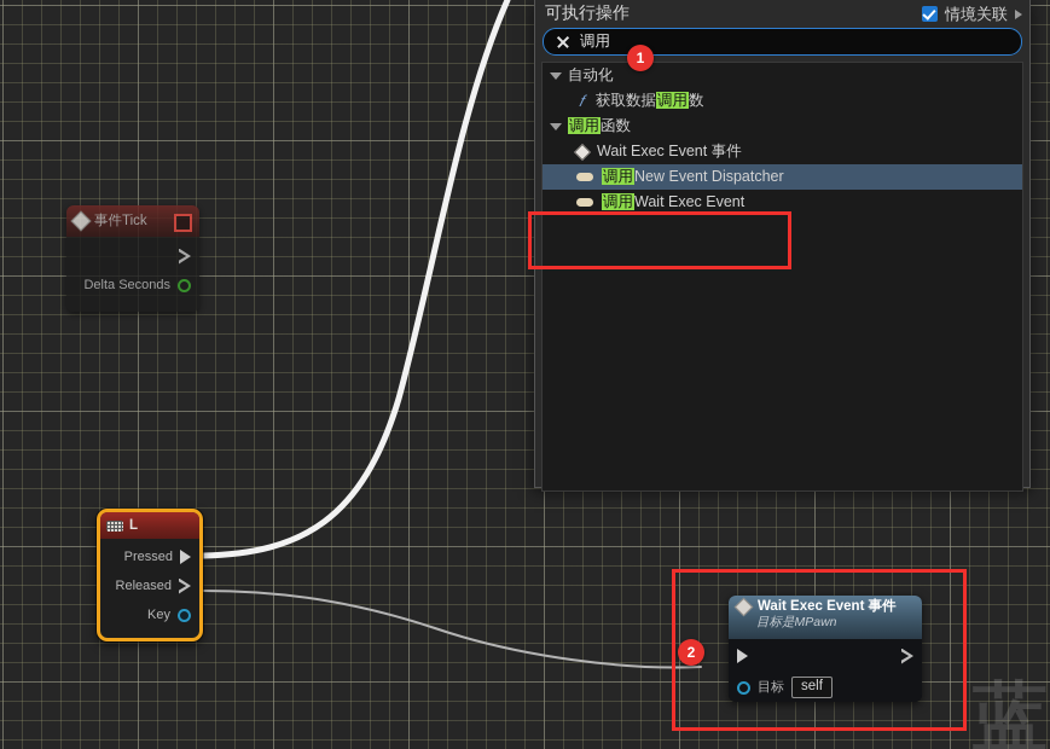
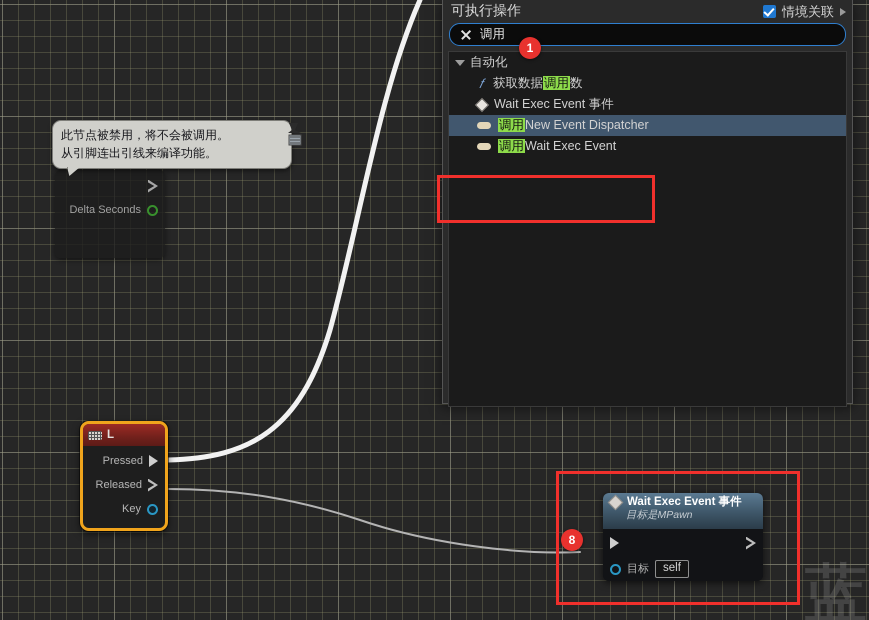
  蓝
- 事件Tick
  Delta Seconds
+ 此节点被禁用，将不会被调用。
+ 从引脚连出引线来编译功能。
  L
  Pressed
  Released
  Key
  Wait Exec Event 事件
  目标是MPawn
  目标
  self
- 2
+ 8
  可执行操作
  情境关联
  调用
  自动化
  𝑓
  获取数据调用数
- 调用函数
  Wait Exec Event 事件
  调用New Event Dispatcher
  调用Wait Exec Event
  1
